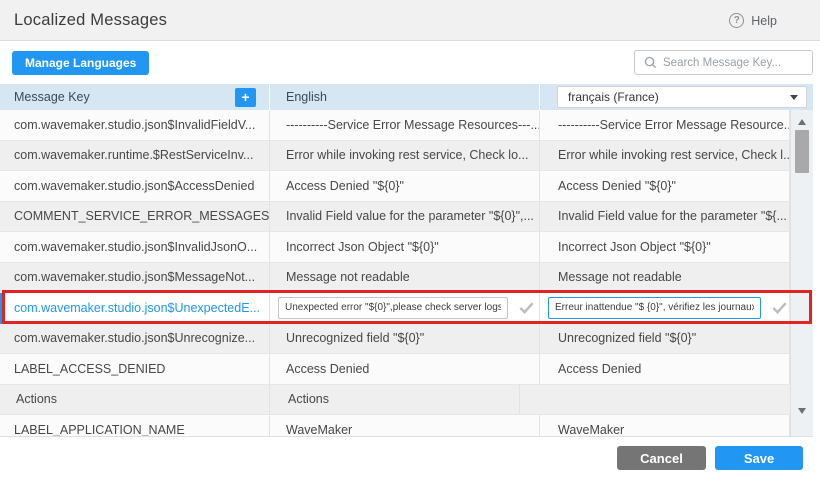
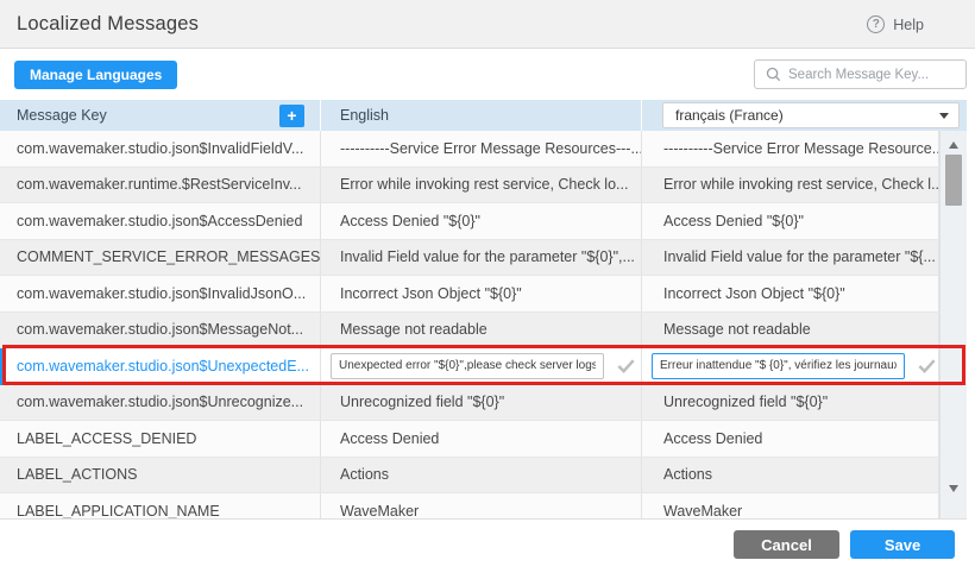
  Localized Messages
  ?
  Help
  Manage Languages
  Search Message Key...
  Message Key
  +
  English
  français (France)
  com.wavemaker.studio.json$InvalidFieldV...
  ----------Service Error Message Resources---...
  ----------Service Error Message Resource..
  com.wavemaker.runtime.$RestServiceInv...
  Error while invoking rest service, Check lo...
  Error while invoking rest service, Check l..
  com.wavemaker.studio.json$AccessDenied
  Access Denied "${0}"
  Access Denied "${0}"
  COMMENT_SERVICE_ERROR_MESSAGES
  Invalid Field value for the parameter "${0}",...
  Invalid Field value for the parameter "${...
  com.wavemaker.studio.json$InvalidJsonO...
  Incorrect Json Object "${0}"
  Incorrect Json Object "${0}"
  com.wavemaker.studio.json$MessageNot...
  Message not readable
  Message not readable
  com.wavemaker.studio.json$UnexpectedE...
  Unexpected error "${0}",please check server logs
  Erreur inattendue "$ {0}", vérifiez les journau
  com.wavemaker.studio.json$Unrecognize...
  Unrecognized field "${0}"
  Unrecognized field "${0}"
  LABEL_ACCESS_DENIED
  Access Denied
  Access Denied
+ LABEL_ACTIONS
  Actions
  Actions
  LABEL_APPLICATION_NAME
  WaveMaker
  WaveMaker
  Cancel
  Save
